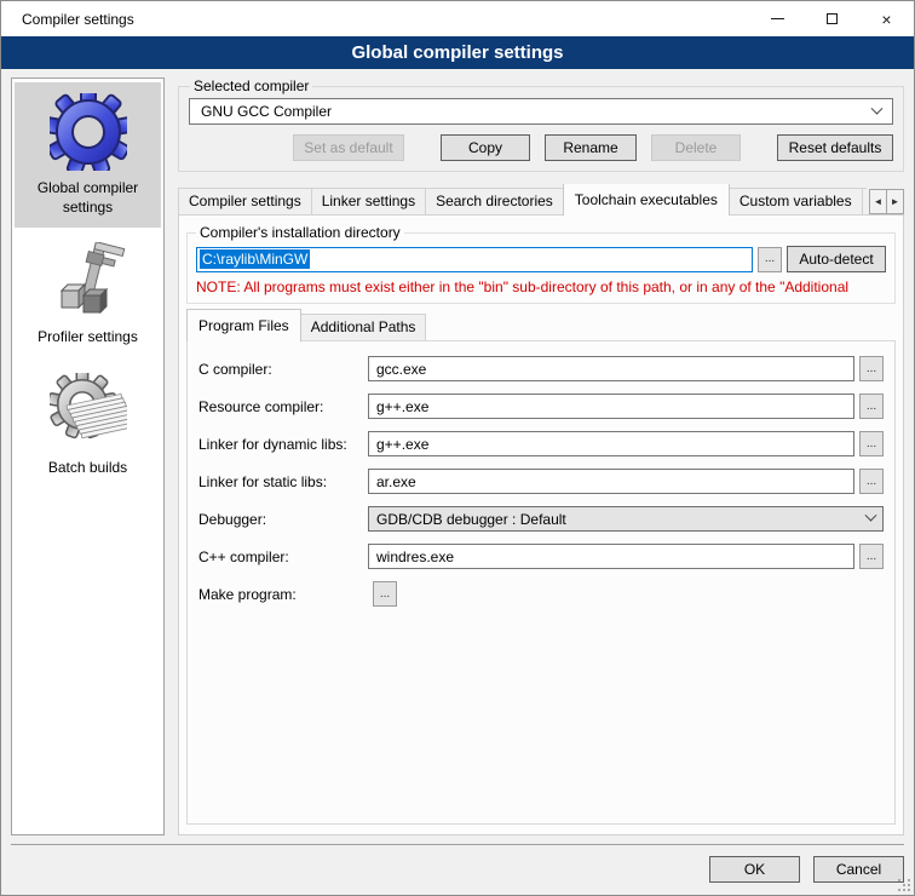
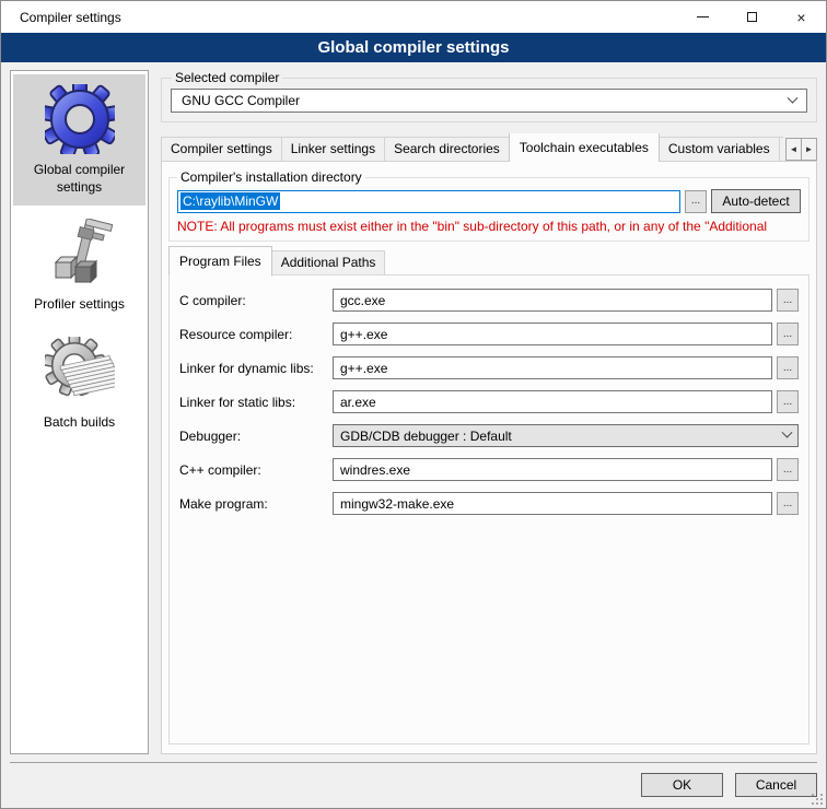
  Compiler settings
  ×
  Global compiler settings
  Global compiler settings
  Profiler settings
  Batch builds
  Selected compiler
  GNU GCC Compiler
- Set as default
- Copy
- Rename
- Delete
- Reset defaults
  Compiler settings
  Linker settings
  Search directories
  Toolchain executables
  Custom variables
  ◄
  ►
  Compiler's installation directory
  C:\raylib\MinGW
  ...
  Auto-detect
  NOTE: All programs must exist either in the "bin" sub-directory of this path, or in any of the "Additional
  Program Files
  Additional Paths
  C compiler:
  gcc.exe
  ...
  Resource compiler:
  g++.exe
  ...
  Linker for dynamic libs:
  g++.exe
  ...
  Linker for static libs:
  ar.exe
  ...
  Debugger:
  GDB/CDB debugger : Default
  C++ compiler:
  windres.exe
  ...
  Make program:
+ mingw32-make.exe
  ...
  OK
  Cancel
